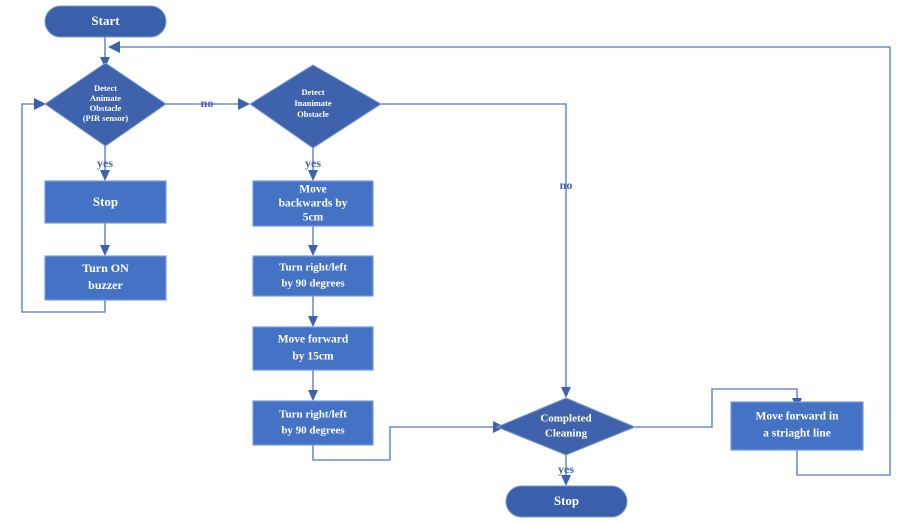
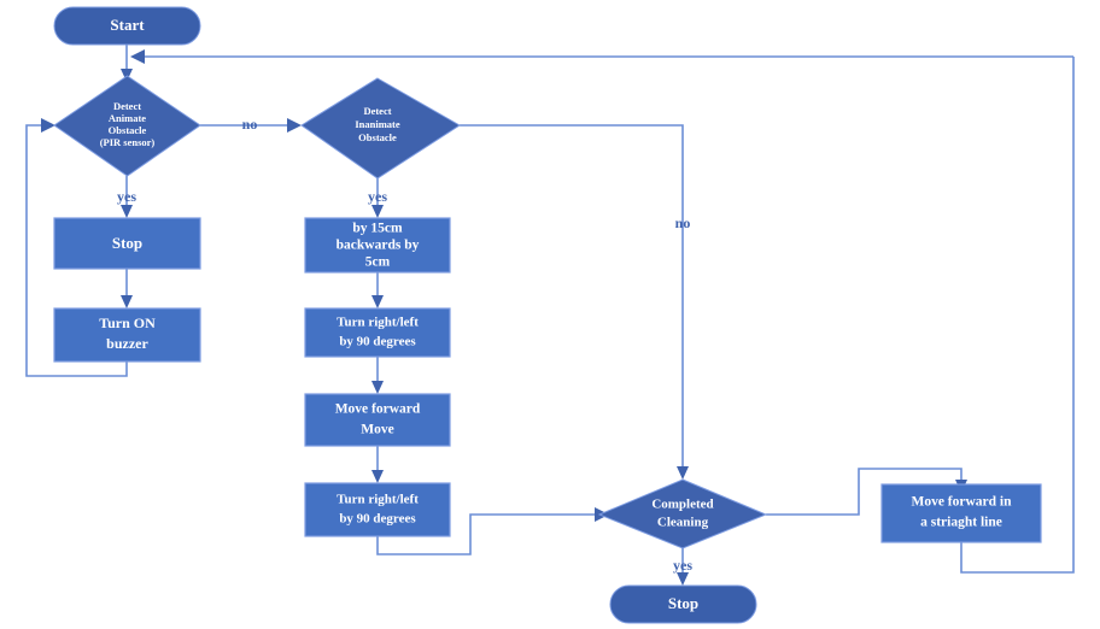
  Start
  Detect
  Animate
  Obstacle
  (PIR sensor)
  Stop
  Turn ON
  buzzer
  Detect
  Inanimate
  Obstacle
- Move
+ by 15cm
  backwards by
  5cm
  Turn right/left
  by 90 degrees
  Move forward
- by 15cm
+ Move
  Turn right/left
  by 90 degrees
  Completed
  Cleaning
  Move forward in
  a striaght line
  Stop
  no
  yes
  yes
  no
  yes
